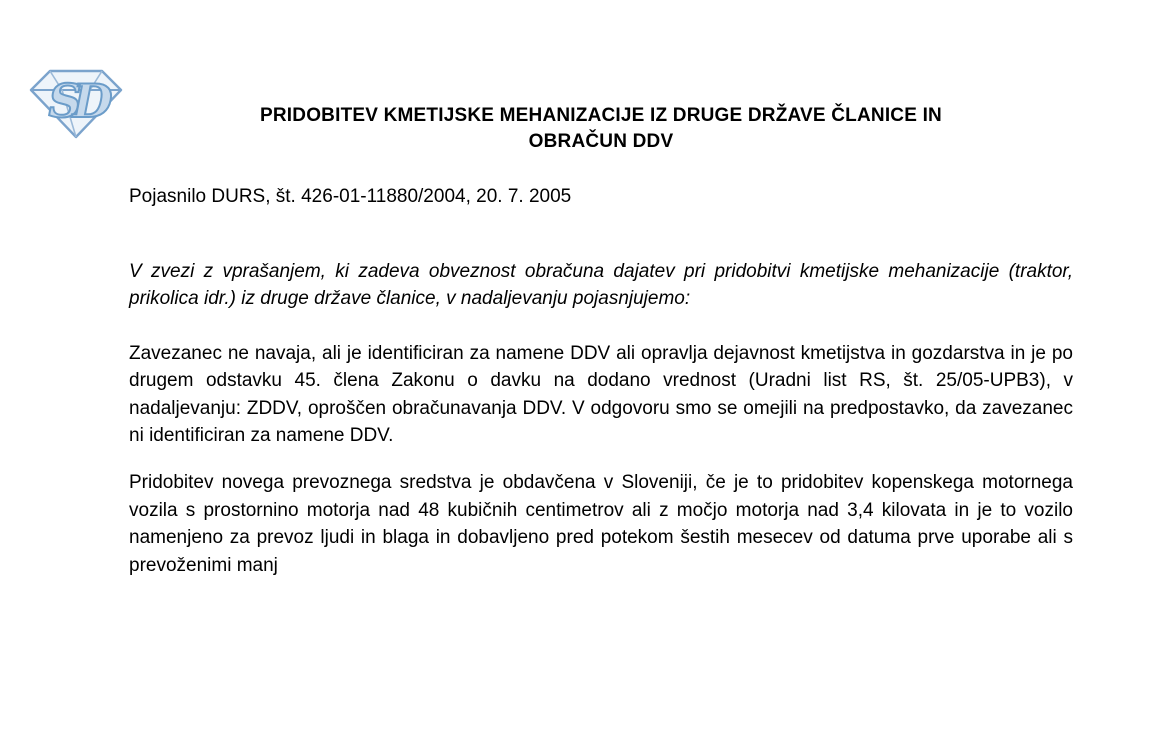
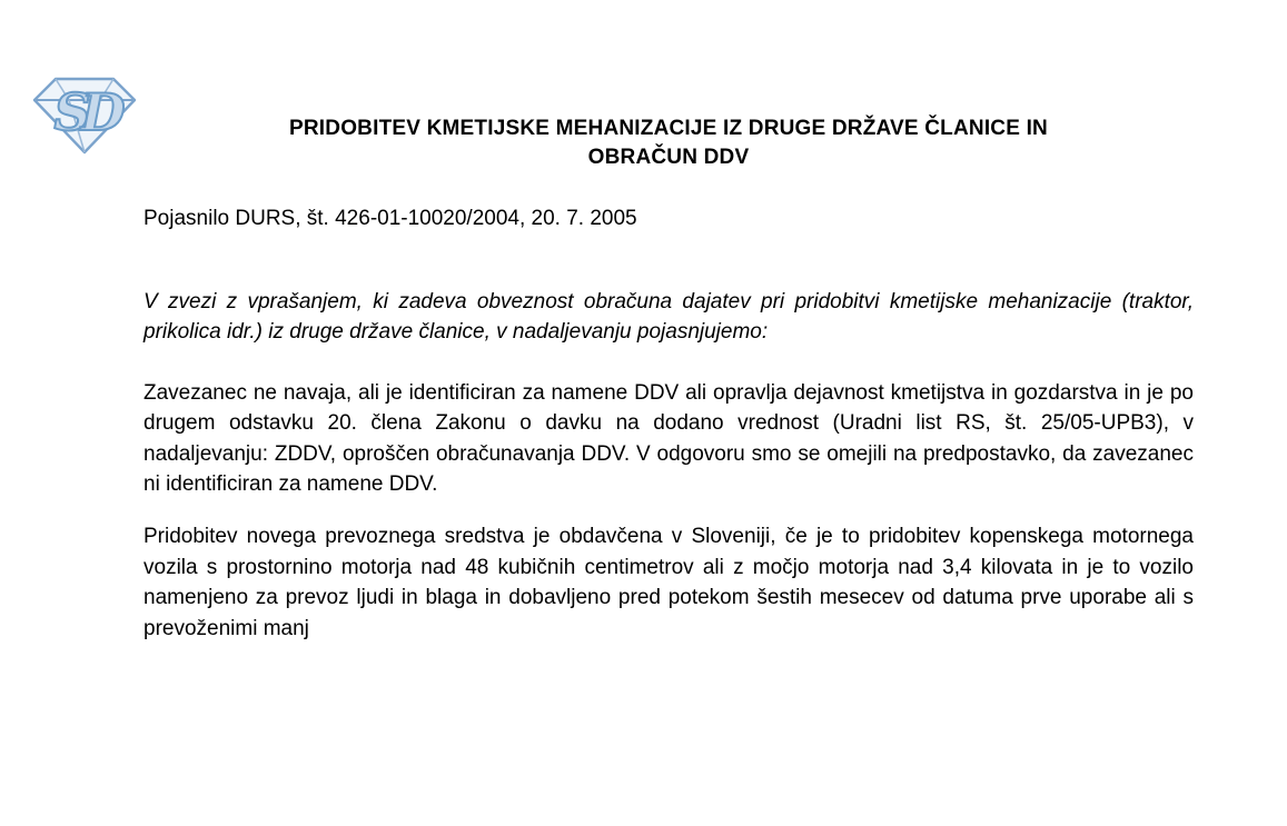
  SD
  PRIDOBITEV KMETIJSKE MEHANIZACIJE IZ DRUGE DRŽAVE ČLANICE IN
  OBRAČUN DDV
- Pojasnilo DURS, št. 426-01-11880/2004, 20. 7. 2005
+ Pojasnilo DURS, št. 426-01-10020/2004, 20. 7. 2005
  V zvezi z vprašanjem, ki zadeva obveznost obračuna dajatev pri pridobitvi kmetijske mehanizacije (traktor, prikolica idr.) iz druge države članice, v nadaljevanju pojasnjujemo:
- Zavezanec ne navaja, ali je identificiran za namene DDV ali opravlja dejavnost kmetijstva in gozdarstva in je po drugem odstavku 45. člena Zakonu o davku na dodano vrednost (Uradni list RS, št. 25/05-UPB3), v nadaljevanju: ZDDV, oproščen obračunavanja DDV. V odgovoru smo se omejili na predpostavko, da zavezanec ni identificiran za namene DDV.
+ Zavezanec ne navaja, ali je identificiran za namene DDV ali opravlja dejavnost kmetijstva in gozdarstva in je po drugem odstavku 20. člena Zakonu o davku na dodano vrednost (Uradni list RS, št. 25/05-UPB3), v nadaljevanju: ZDDV, oproščen obračunavanja DDV. V odgovoru smo se omejili na predpostavko, da zavezanec ni identificiran za namene DDV.
  Pridobitev novega prevoznega sredstva je obdavčena v Sloveniji, če je to pridobitev kopenskega motornega vozila s prostornino motorja nad 48 kubičnih centimetrov ali z močjo motorja nad 3,4 kilovata in je to vozilo namenjeno za prevoz ljudi in blaga in dobavljeno pred potekom šestih mesecev od datuma prve uporabe ali s prevoženimi manj
